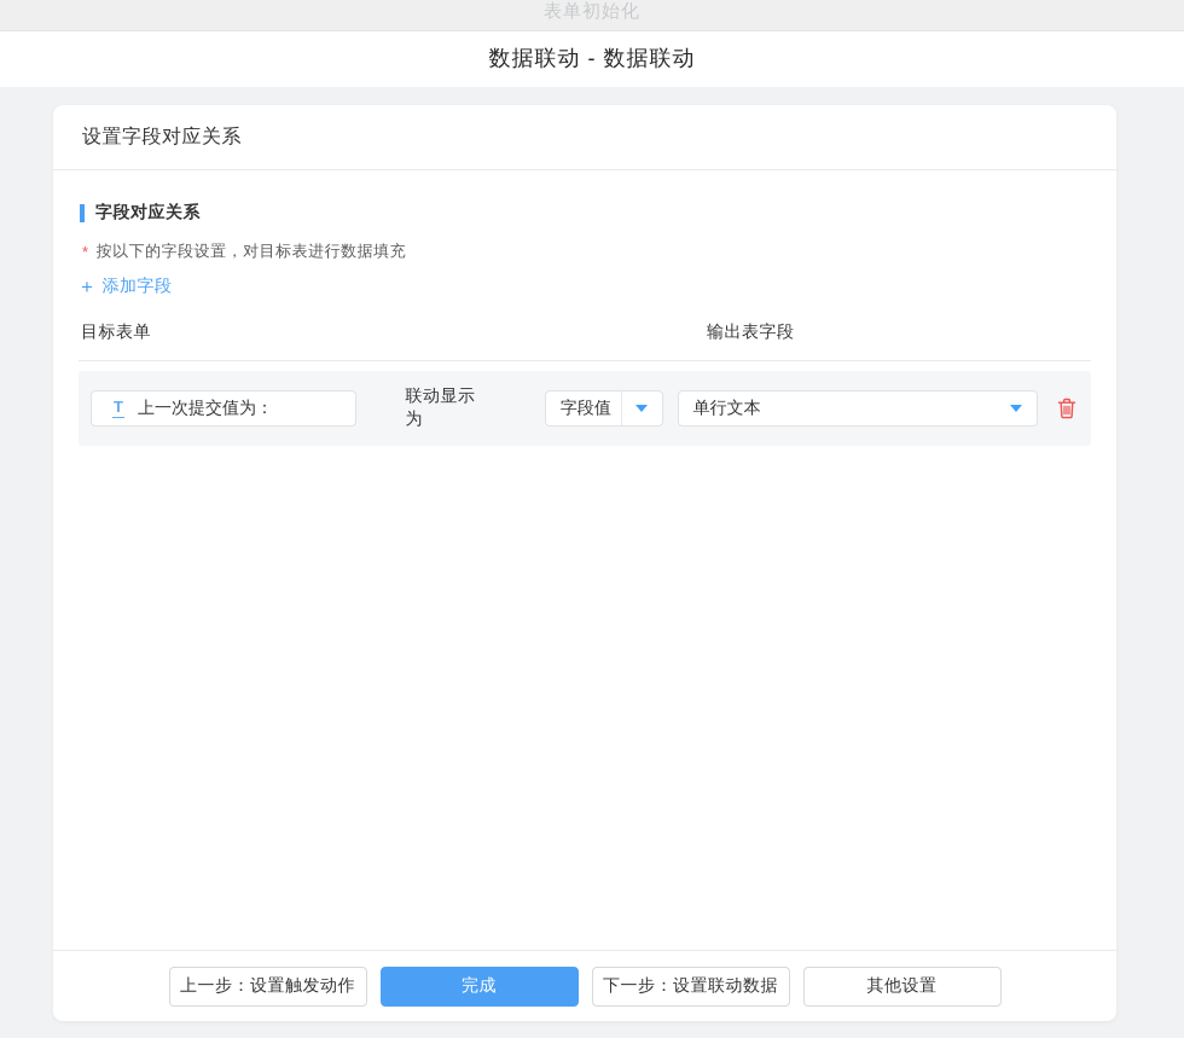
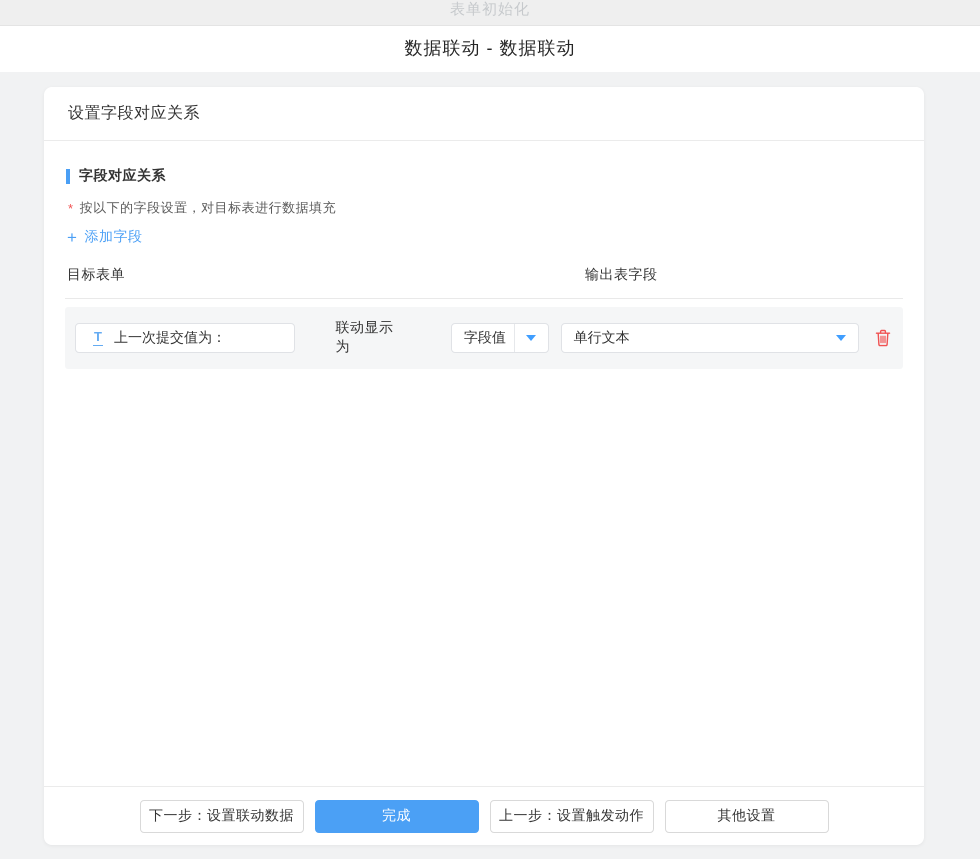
  表单初始化
  数据联动 - 数据联动
  设置字段对应关系
  字段对应关系
  * 按以下的字段设置，对目标表进行数据填充
  +
  添加字段
  目标表单
  输出表字段
  T
  上一次提交值为：
  联动显示为
  字段值
  单行文本
- 上一步：设置触发动作
+ 下一步：设置联动数据
  完成
- 下一步：设置联动数据
+ 上一步：设置触发动作
  其他设置
